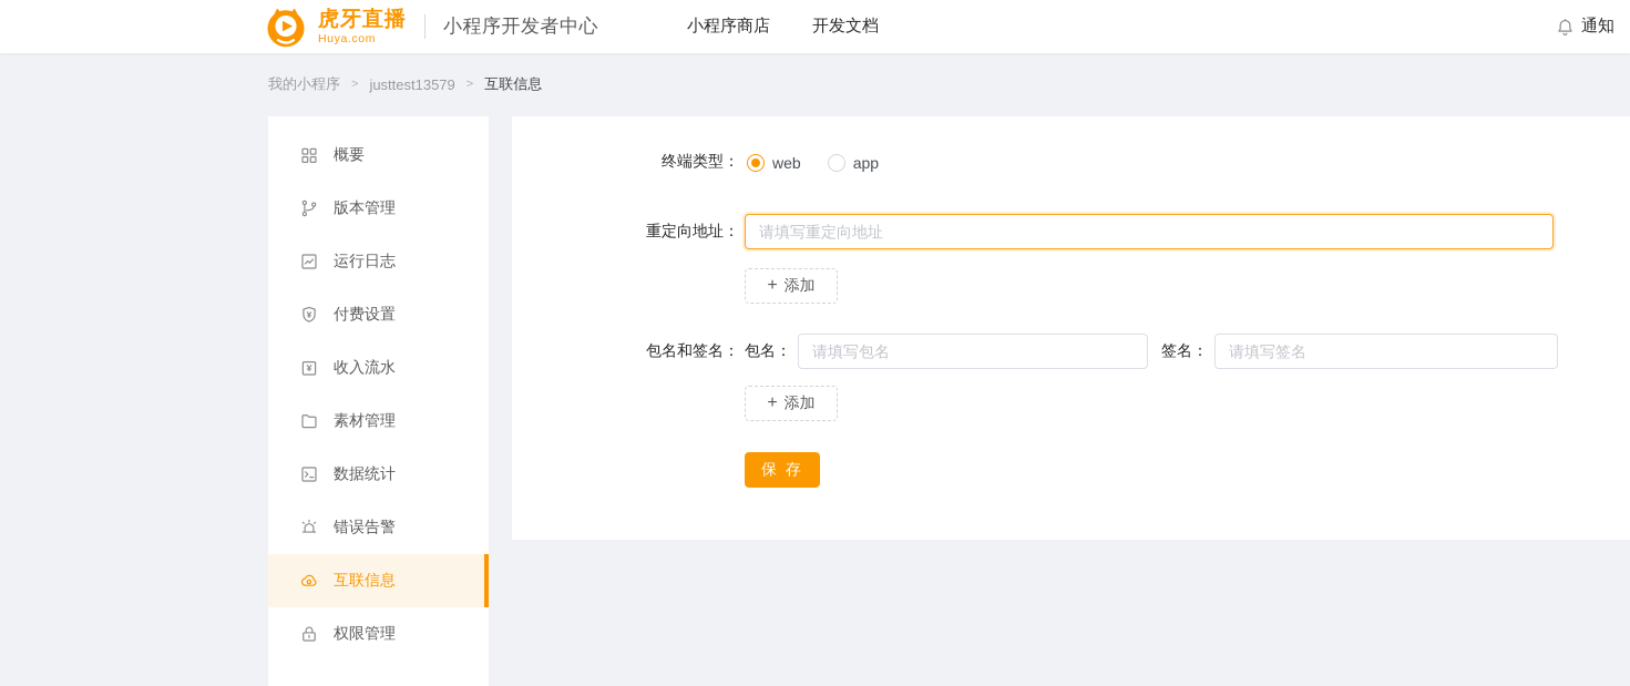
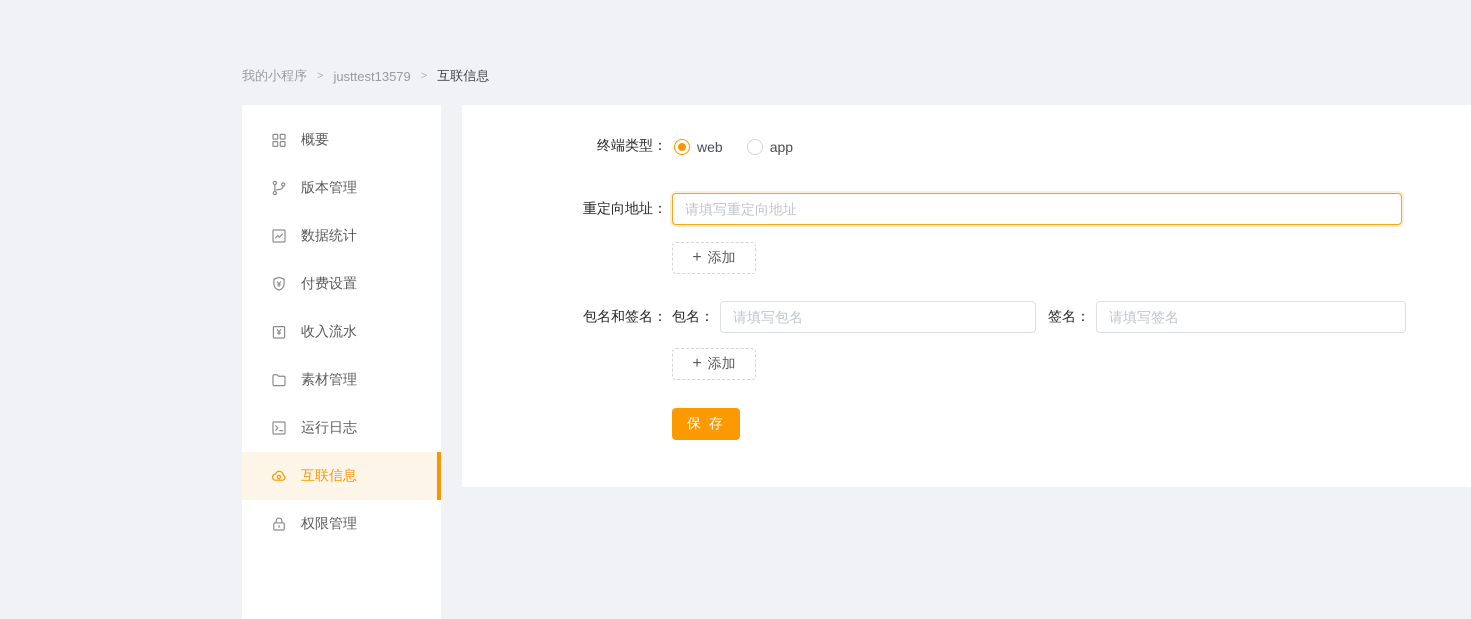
- 虎牙直播
- Huya.com
- 小程序开发者中心
- 小程序商店
- 开发文档
- 通知
  我的小程序
  >
  justtest13579
  >
  互联信息
  概要
  版本管理
- 运行日志
+ 数据统计
  付费设置
  收入流水
  素材管理
- 数据统计
+ 运行日志
- 错误告警
  互联信息
  权限管理
  终端类型：
  web
  app
  重定向地址：
  请填写重定向地址
  +
  添加
  包名和签名：
  包名：
  请填写包名
  签名：
  请填写签名
  +
  添加
  保 存
